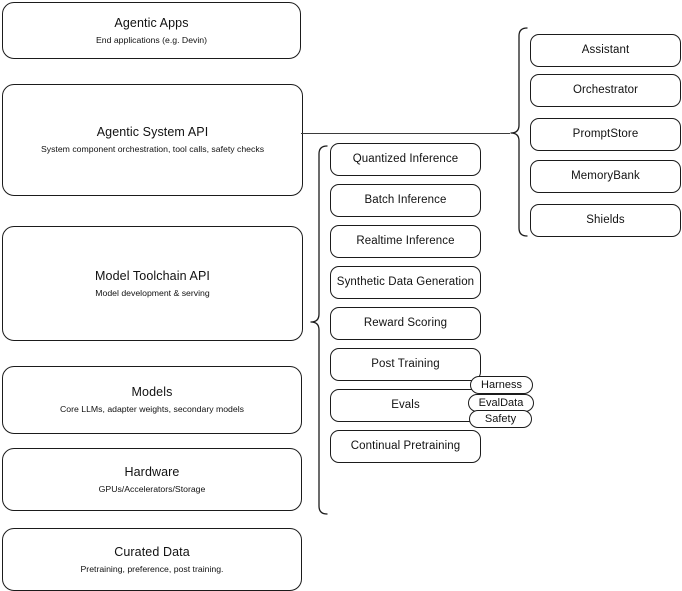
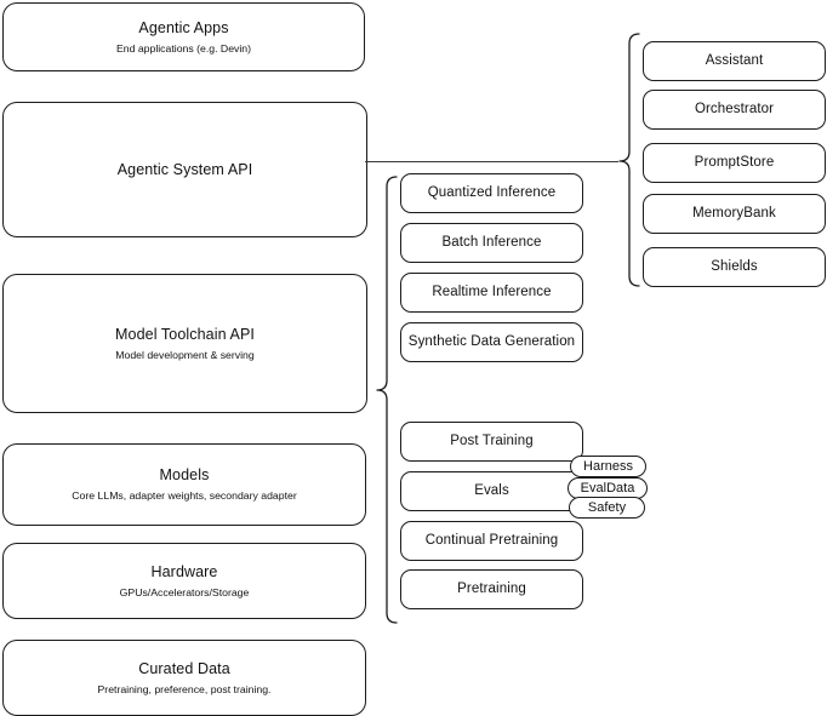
  Agentic Apps
  End applications (e.g. Devin)
  Agentic System API
- System component orchestration, tool calls, safety checks
  Model Toolchain API
  Model development & serving
  Models
- Core LLMs, adapter weights, secondary models
+ Core LLMs, adapter weights, secondary adapter
  Hardware
  GPUs/Accelerators/Storage
  Curated Data
  Pretraining, preference, post training.
  Quantized Inference
  Batch Inference
  Realtime Inference
  Synthetic Data Generation
- Reward Scoring
  Post Training
  Evals
  Continual Pretraining
+ Pretraining
  Harness
  EvalData
  Safety
  Assistant
  Orchestrator
  PromptStore
  MemoryBank
  Shields
